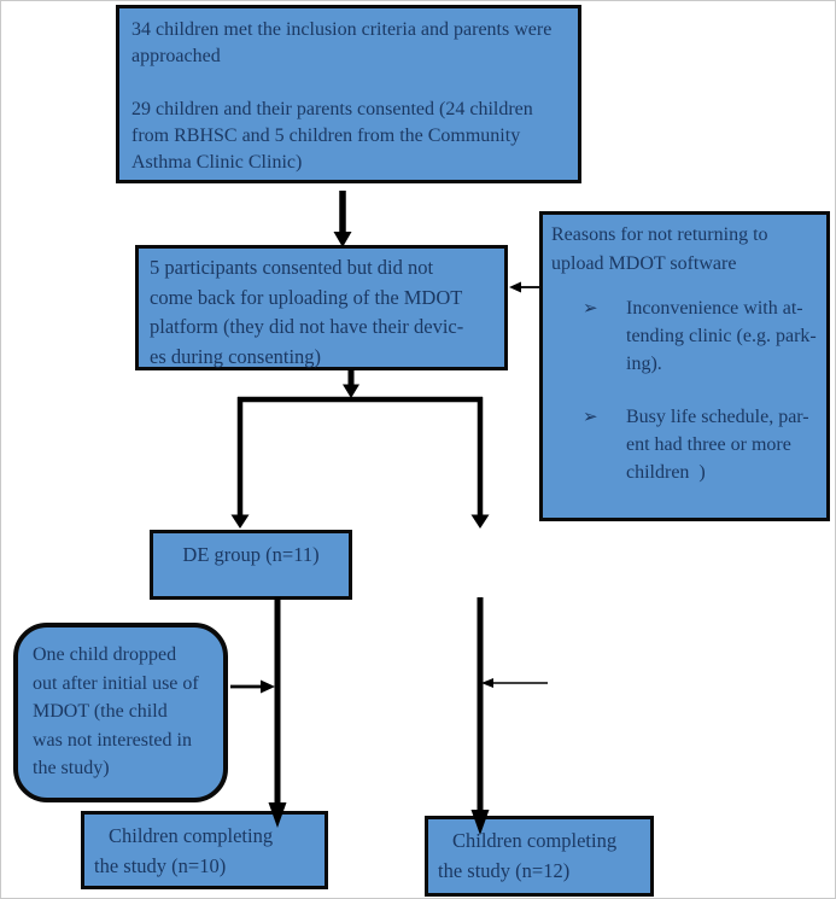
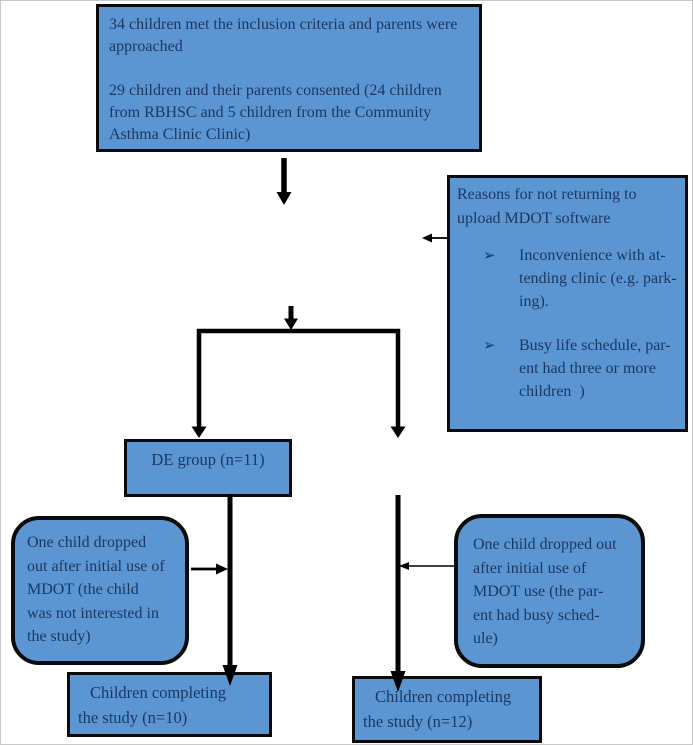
  34 children met the inclusion criteria and parents were
  approached
  29 children and their parents consented (24 children
  from RBHSC and 5 children from the Community
  Asthma Clinic Clinic)
- 5 participants consented but did not
- come back for uploading of the MDOT
- platform (they did not have their devic-
- es during consenting)
  Reasons for not returning to
  upload MDOT software
  ➢
  Inconvenience with at-
  tending clinic (e.g. park-
  ing).
  ➢
  Busy life schedule, par-
  ent had three or more
  children )
  DE group (n=11)
  One child dropped
  out after initial use of
  MDOT (the child
  was not interested in
  the study)
+ One child dropped out
+ after initial use of
+ MDOT use (the par-
+ ent had busy sched-
+ ule)
  Children completing
  the study (n=10)
  Children completing
  the study (n=12)
